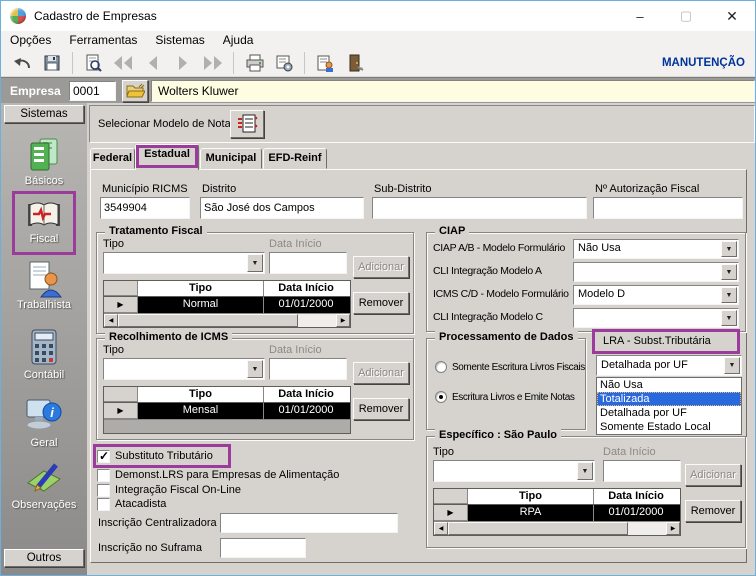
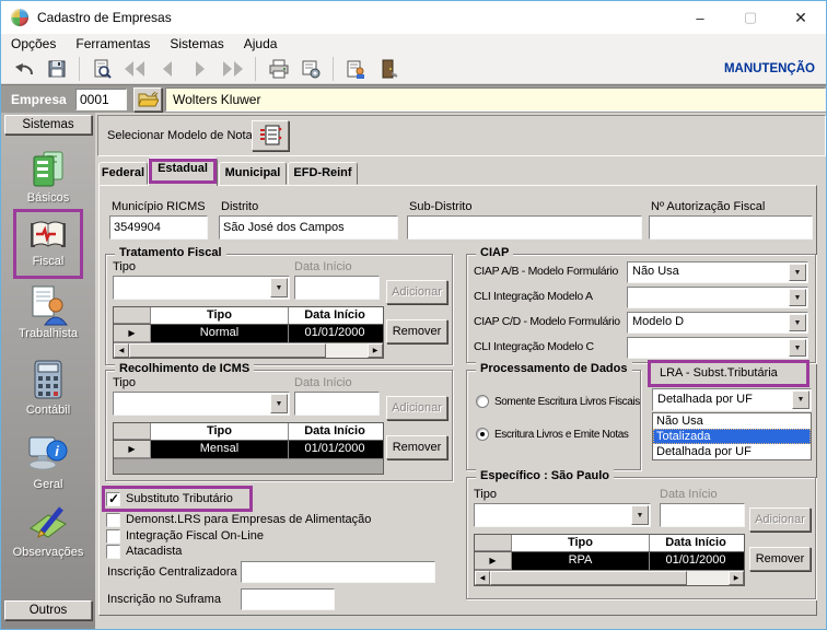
  Cadastro de Empresas
  –
  ▢
  ✕
  Opções
  Ferramentas
  Sistemas
  Ajuda
  MANUTENÇÃO
  Empresa
  0001
  Wolters Kluwer
  Sistemas
  Básicos
  Fiscal
  Trabalhista
  Contábil
  i
  Geral
  Observações
  Outros
  Selecionar Modelo de Nota
  Federal
  Estadual
  Municipal
  EFD-Reinf
  Município RICMS
  3549904
  Distrito
  São José dos Campos
  Sub-Distrito
  Nº Autorização Fiscal
  Tratamento Fiscal
  Tipo
  Data Início
  Adicionar
  Tipo
  Data Início
  ▶
  Normal
  01/01/2000
  Remover
  Recolhimento de ICMS
  Tipo
  Data Início
  Adicionar
  Tipo
  Data Início
  ▶
  Mensal
  01/01/2000
  Remover
  Substituto Tributário
  Demonst.LRS para Empresas de Alimentação
  Integração Fiscal On-Line
  Atacadista
  Inscrição Centralizadora
  Inscrição no Suframa
  CIAP
  CIAP A/B - Modelo Formulário
  Não Usa
  CLI Integração Modelo A
- ICMS C/D - Modelo Formulário
+ CIAP C/D - Modelo Formulário
  Modelo D
  CLI Integração Modelo C
  Processamento de Dados
  Somente Escritura Livros Fiscais
  Escritura Livros e Emite Notas
  LRA - Subst.Tributária
  Detalhada por UF
  Não Usa
  Totalizada
  Detalhada por UF
- Somente Estado Local
  Específico : São Paulo
  Tipo
  Data Início
  Adicionar
  Tipo
  Data Início
  ▶
  RPA
  01/01/2000
  Remover
